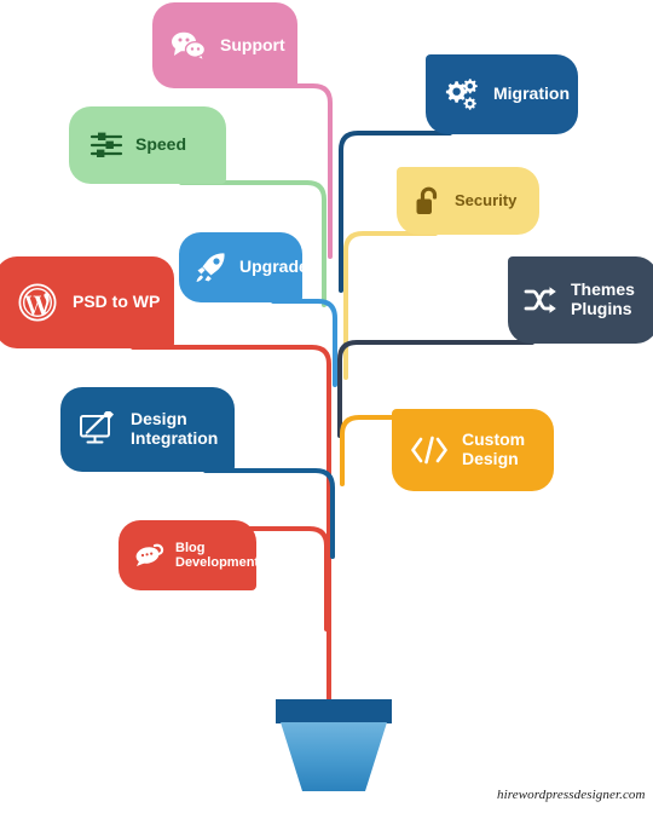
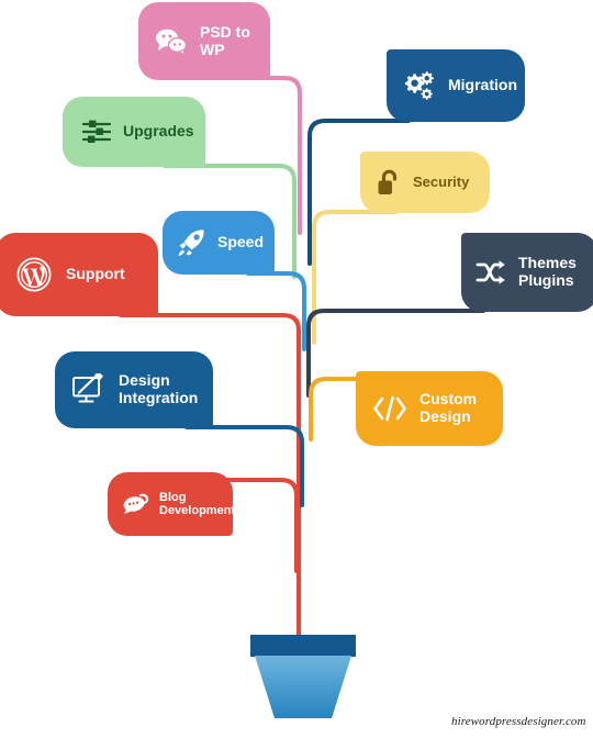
- Support
+ PSD to WP
  Migration
- Speed
+ Upgrades
  Security
- Upgrades
+ Speed
- PSD to WP
+ Support
  Themes
  Plugins
  Design
  Integration
  Custom
  Design
  Blog
  Development
  hirewordpressdesigner.com
